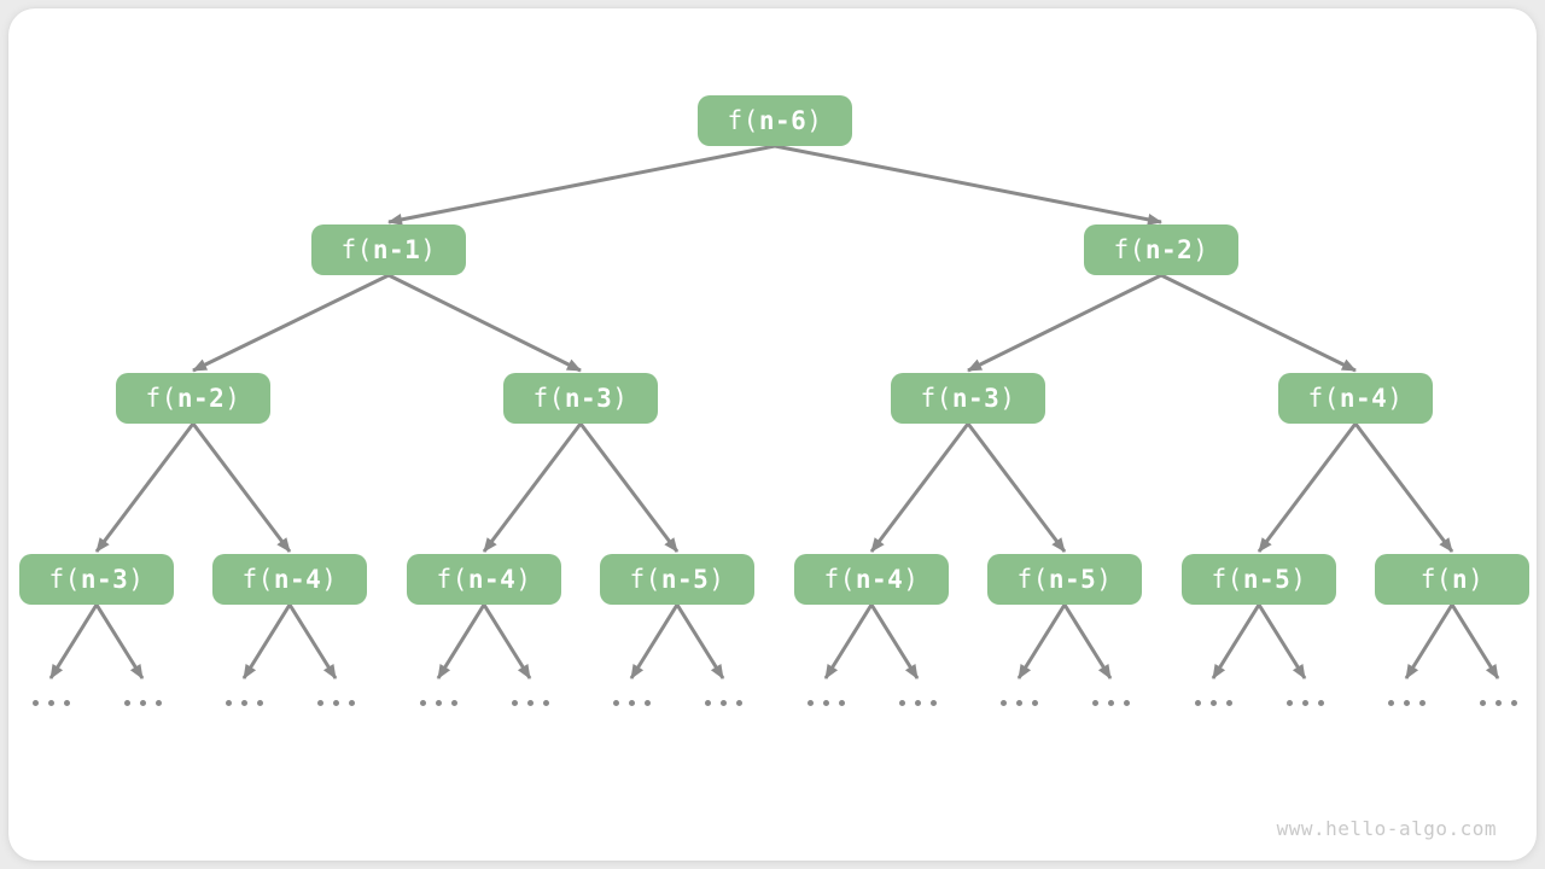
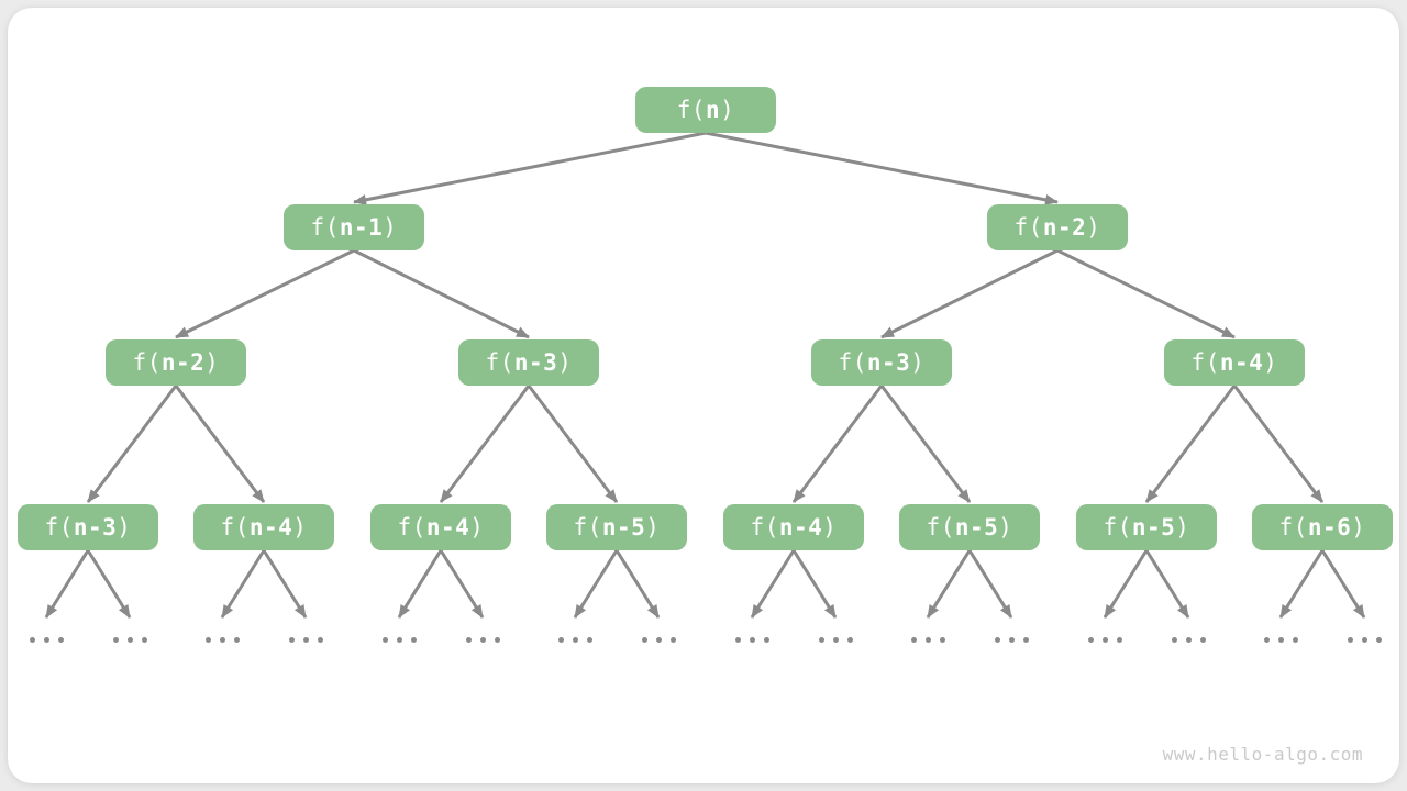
- f(n-6)
+ f(n)
  f(n-1)
  f(n-2)
  f(n-2)
  f(n-3)
  f(n-3)
  f(n-4)
  f(n-3)
  f(n-4)
  f(n-4)
  f(n-5)
  f(n-4)
  f(n-5)
  f(n-5)
- f(n)
+ f(n-6)
  www.hello-algo.com
